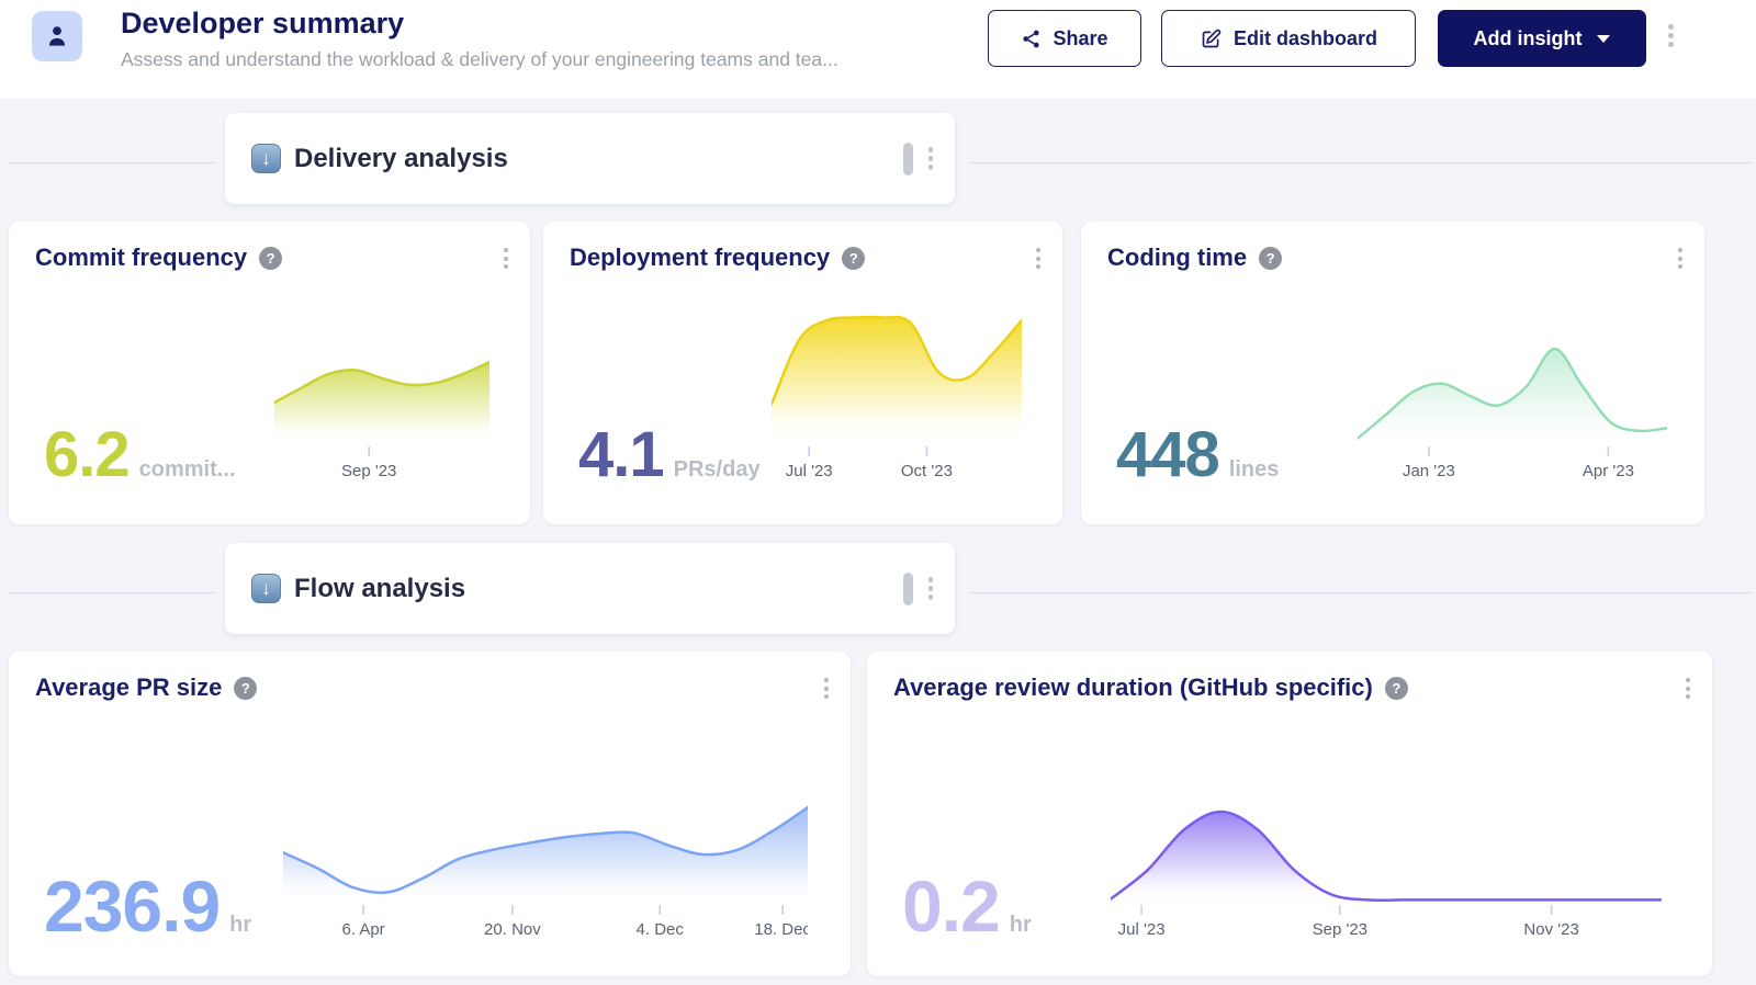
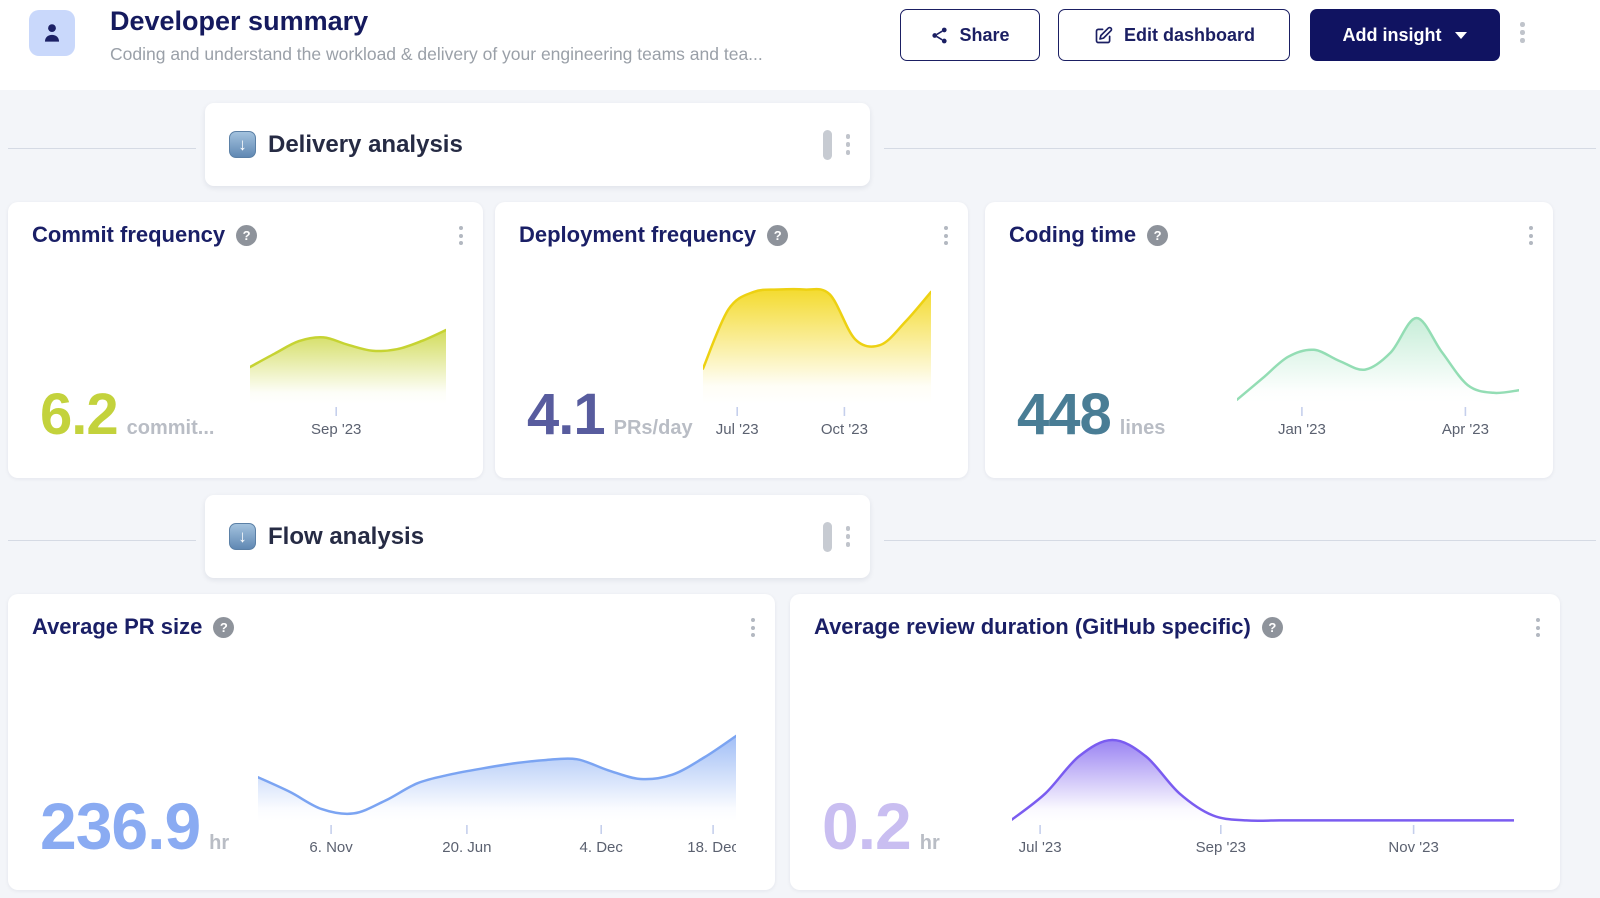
  Developer summary
- Assess and understand the workload & delivery of your engineering teams and tea...
+ Coding and understand the workload & delivery of your engineering teams and tea...
  Share
  Edit dashboard
  Add insight
  ↓
  Delivery analysis
  ↓
  Flow analysis
  Commit frequency
  ?
  6.2
  commit...
  Sep '23
  Deployment frequency
  ?
  4.1
  PRs/day
  Jul '23
  Oct '23
  Coding time
  ?
  448
  lines
  Jan '23
  Apr '23
  Average PR size
  ?
  236.9
  hr
- 6. Apr
+ 6. Nov
- 20. Nov
+ 20. Jun
  4. Dec
  18. Dec
  Average review duration (GitHub specific)
  ?
  0.2
  hr
  Jul '23
  Sep '23
  Nov '23
